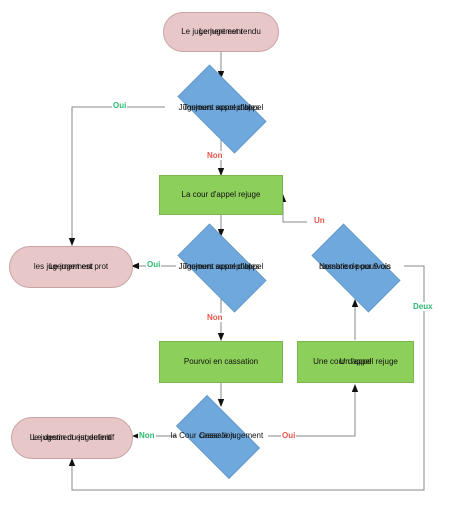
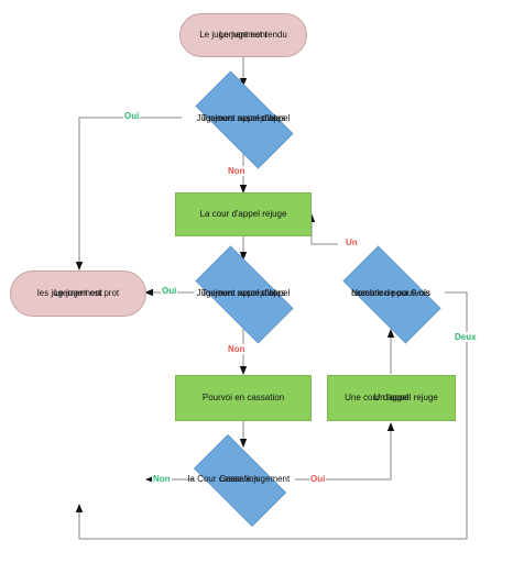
  Le jugement
  Le jugement est rendu
  Toujours susceptibles
  Jugement appel d'appel
  La cour d'appel rejuge
  Le jugement
  les jugement est prot
  Toujours susceptibles
  Jugement appel d'appel
  Nombre de pourvois
  cassation pour 9 ois
  Pourvoi en cassation
  Un appel
  Une cour d'appel rejuge
  Cassation
  la Cour casse le jugement
- Le destin du jugement
- Le jugement est definitif
  Oui
  Non
  Oui
  Non
  Un
  Deux
  Non
  Oui
